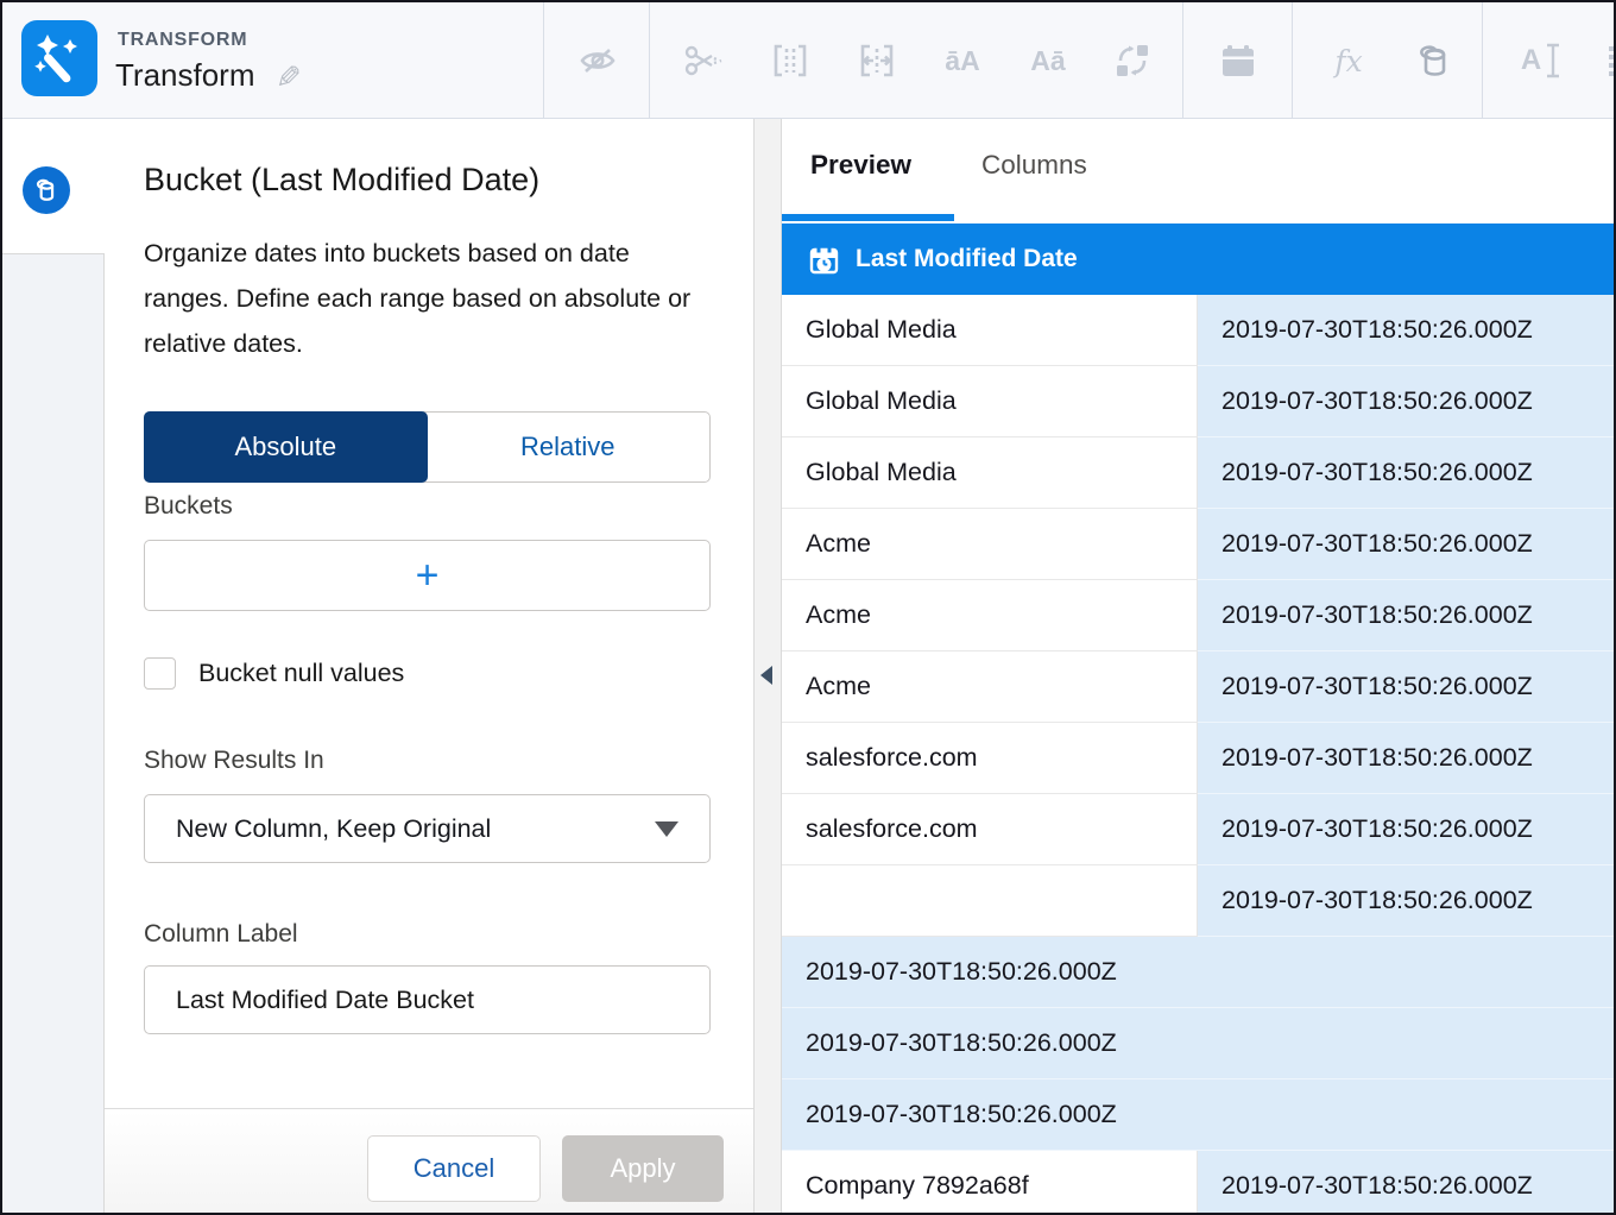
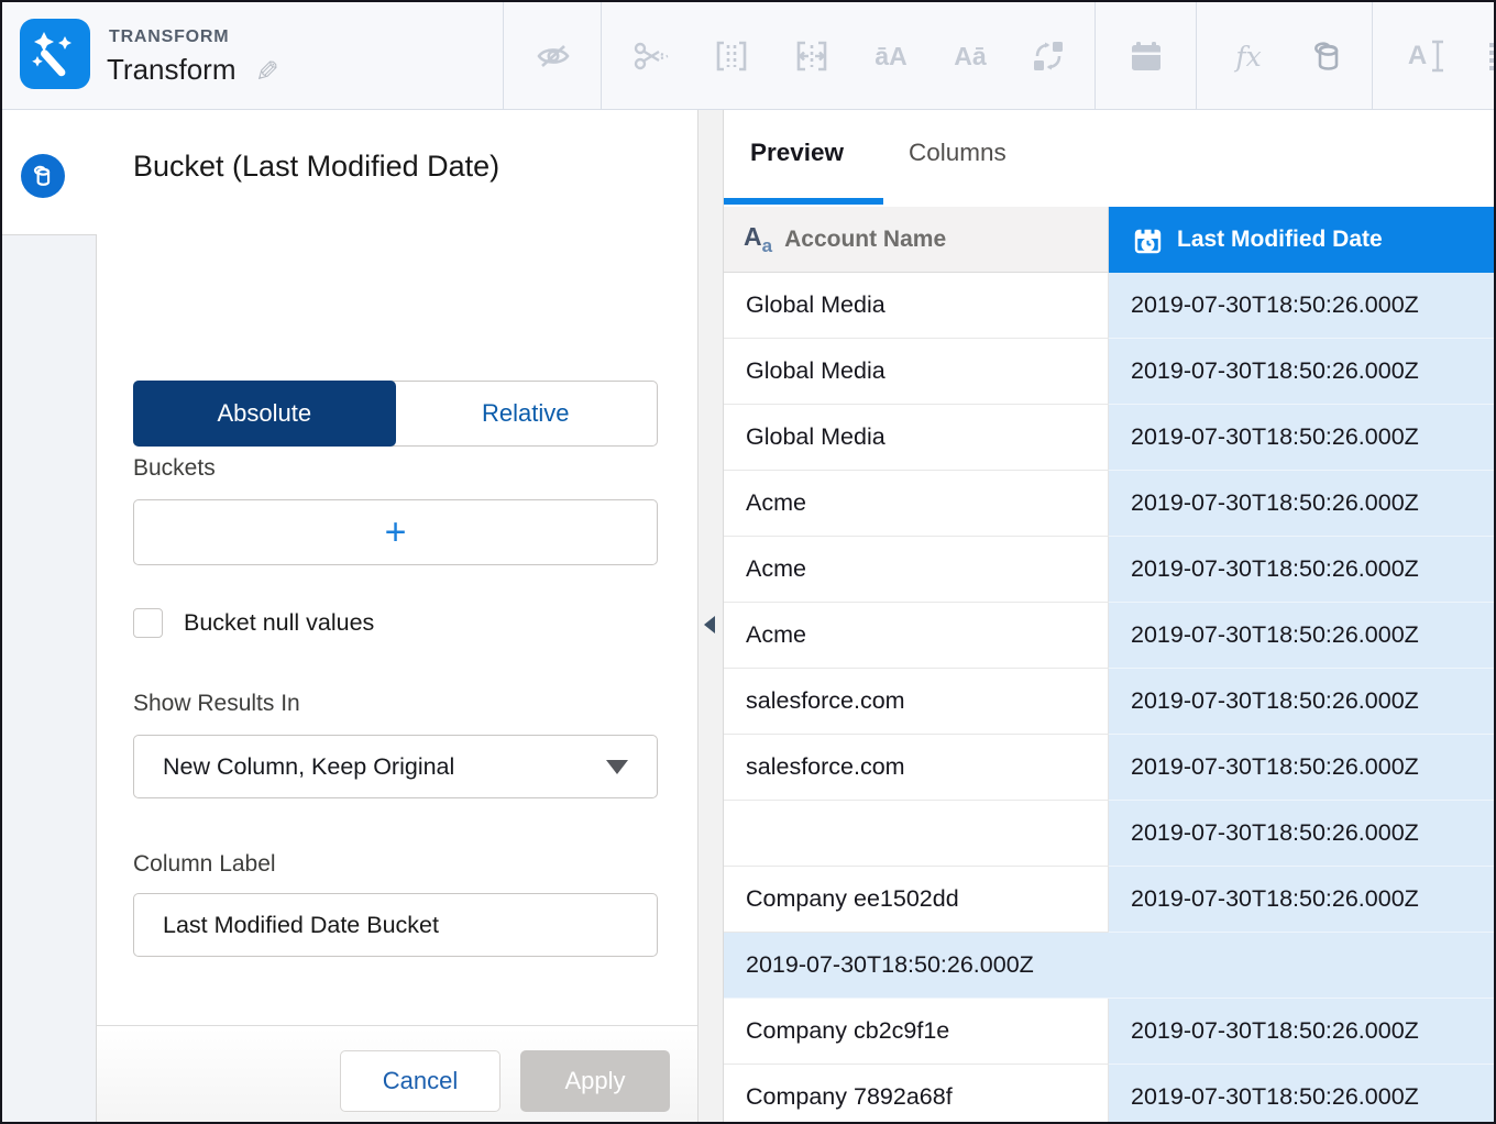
  TRANSFORM
  Transform
  āA
  Aā
  fx
  A
  Bucket (Last Modified Date)
- Organize dates into buckets based on date ranges. Define each range based on absolute or relative dates.
  Absolute
  Relative
  Buckets
  +
  Bucket null values
  Show Results In
  New Column, Keep Original
  Column Label
  Last Modified Date Bucket
  Cancel
  Apply
  Preview
  Columns
+ Aa
+ Account Name
  Last Modified Date
  Global Media
  2019-07-30T18:50:26.000Z
  Global Media
  2019-07-30T18:50:26.000Z
  Global Media
  2019-07-30T18:50:26.000Z
  Acme
  2019-07-30T18:50:26.000Z
  Acme
  2019-07-30T18:50:26.000Z
  Acme
  2019-07-30T18:50:26.000Z
  salesforce.com
  2019-07-30T18:50:26.000Z
  salesforce.com
  2019-07-30T18:50:26.000Z
  2019-07-30T18:50:26.000Z
+ Company ee1502dd
  2019-07-30T18:50:26.000Z
  2019-07-30T18:50:26.000Z
+ Company cb2c9f1e
  2019-07-30T18:50:26.000Z
  Company 7892a68f
  2019-07-30T18:50:26.000Z
